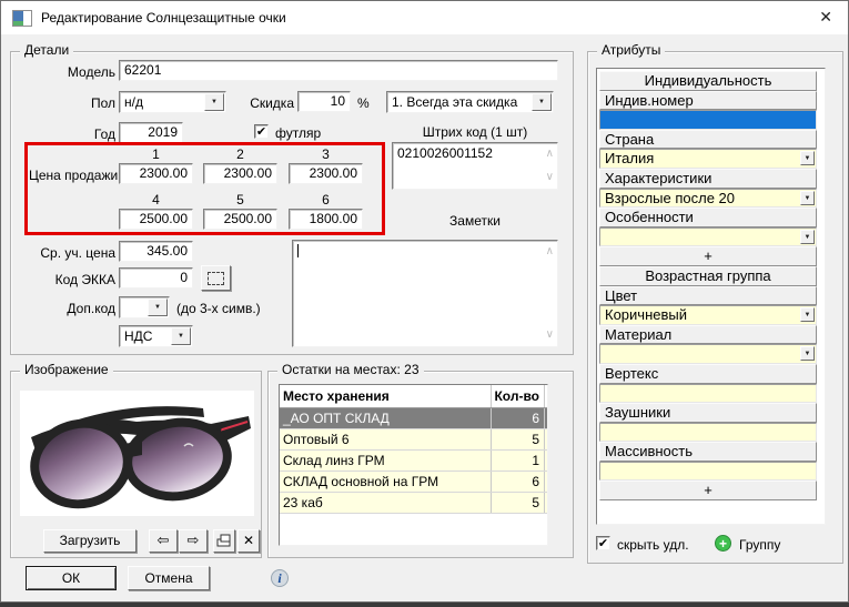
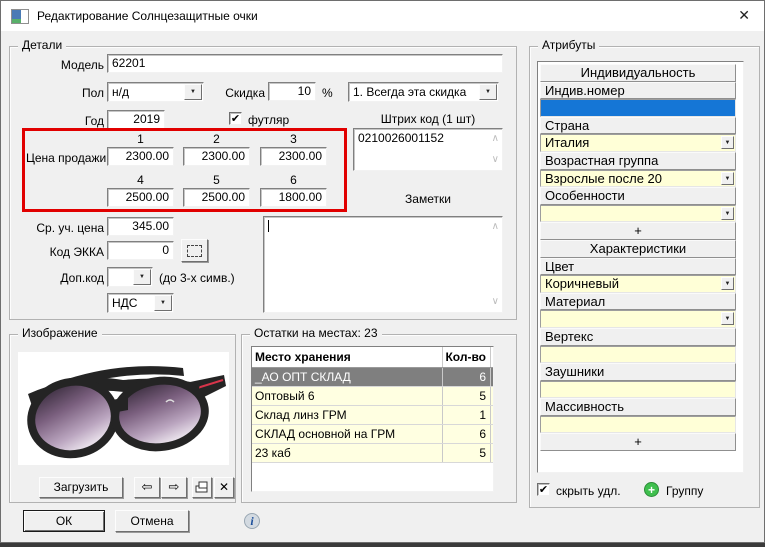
  Редактирование Солнцезащитные очки
  ✕
  Детали
  Модель
  62201
  Пол
  н/д
  Скидка
  10
  %
  1. Всегда эта скидка
  Год
  2019
  ✔
  футляр
  Штрих код (1 шт)
  1
  2
  3
  Цена продажи
  2300.00
  2300.00
  2300.00
  4
  5
  6
  2500.00
  2500.00
  1800.00
  0210026001152
  ∧
  ∨
  Заметки
  Ср. уч. цена
  345.00
  Код ЭККА
  0
  Доп.код
  (до 3-х симв.)
  НДС
  ∧
  ∨
  Изображение
  Загрузить
  ⇦
  ⇨
  ✕
  Остатки на местах: 23
  Место хранения
  Кол-во
  _АО ОПТ СКЛАД
  6
  Оптовый 6
  5
  Склад линз ГРМ
  1
  СКЛАД основной на ГРМ
  6
  23 каб
  5
  Атрибуты
  Индивидуальность
  Индив.номер
  Страна
  Италия
- Характеристики
+ Возрастная группа
  Взрослые после 20
  Особенности
  +
- Возрастная группа
+ Характеристики
  Цвет
  Коричневый
  Материал
  Вертекс
  Заушники
  Массивность
  +
  ✔
  скрыть удл.
  +
  Группу
  ОК
  Отмена
  i
